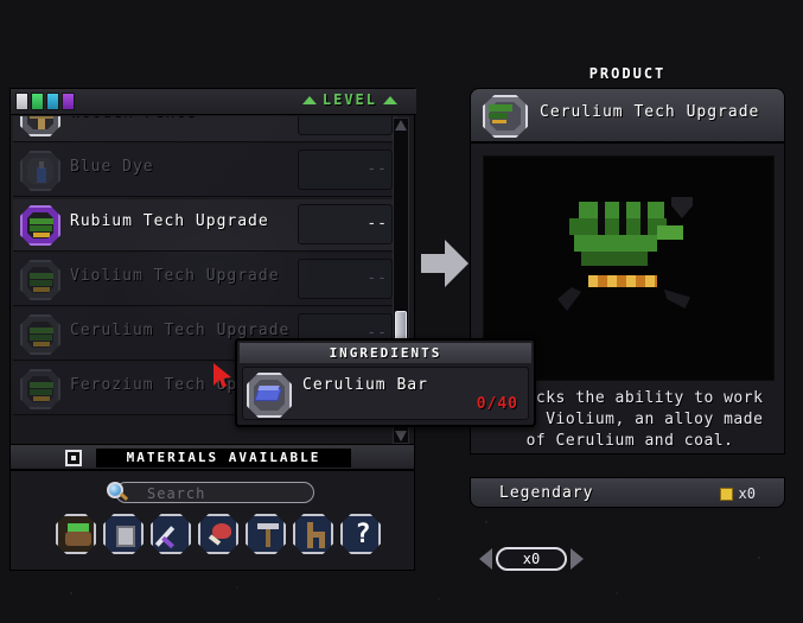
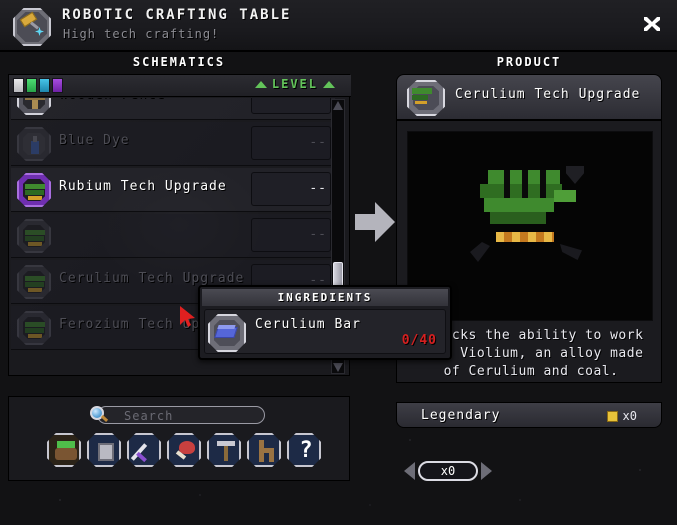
+ ROBOTIC CRAFTING TABLE
+ High tech crafting!
+ SCHEMATICS
  PRODUCT
  LEVEL
  Blue Dye
  --
  Rubium Tech Upgrade
  --
- Violium Tech Upgrade
  --
  Cerulium Tech Upgrade
  --
- MATERIALS AVAILABLE
  Search
  ?
  Cerulium Tech Upgrade
  cks the ability to work Violium, an alloy made of Cerulium and coal.
  Legendary
  x0
  x0
  INGREDIENTS
  Cerulium Bar
  0/40
